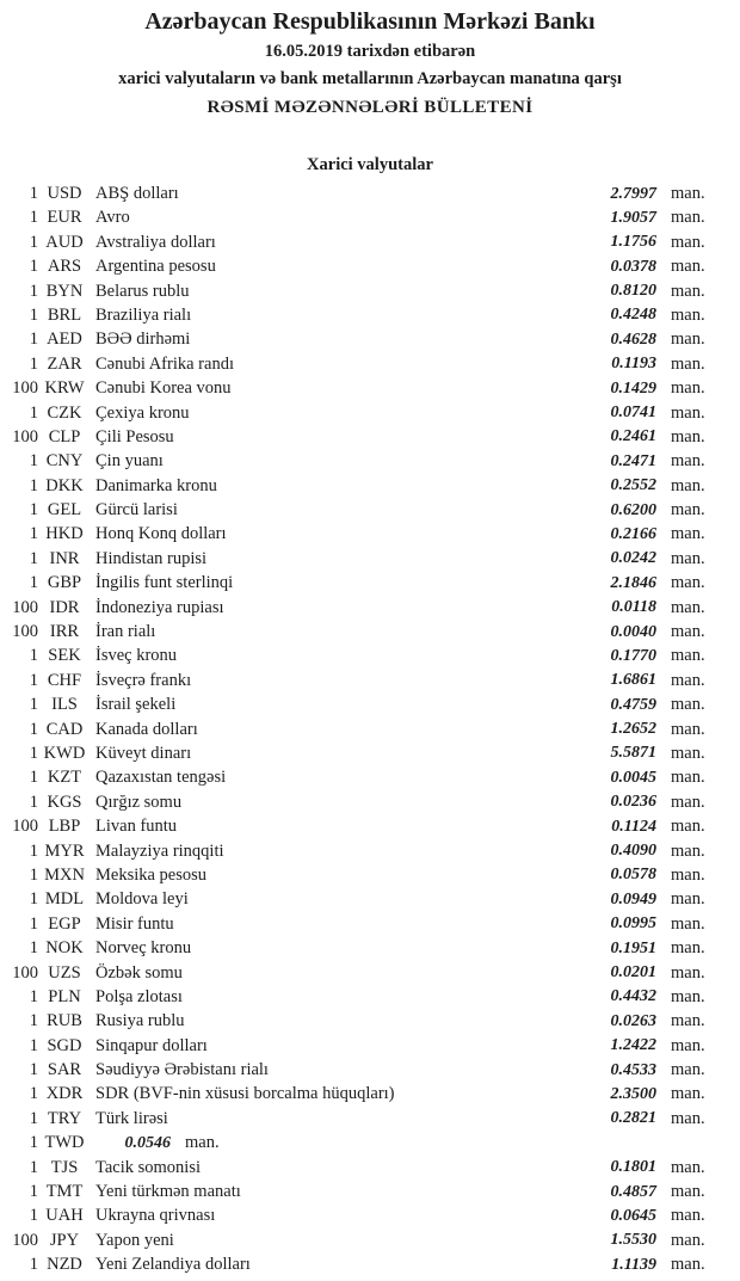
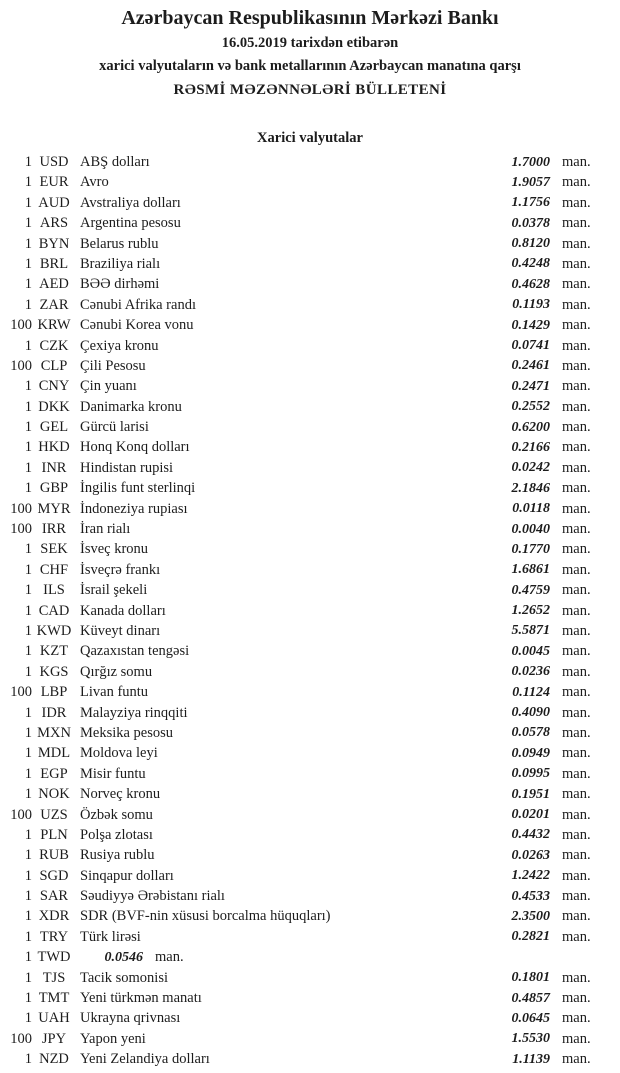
  Azərbaycan Respublikasının Mərkəzi Bankı
  16.05.2019 tarixdən etibarən
  xarici valyutaların və bank metallarının Azərbaycan manatına qarşı
  RƏSMİ MƏZƏNNƏLƏRİ BÜLLETENİ
  Xarici valyutalar
  1
  USD
  ABŞ dolları
- 2.7997
+ 1.7000
  man.
  1
  EUR
  Avro
  1.9057
  man.
  1
  AUD
  Avstraliya dolları
  1.1756
  man.
  1
  ARS
  Argentina pesosu
  0.0378
  man.
  1
  BYN
  Belarus rublu
  0.8120
  man.
  1
  BRL
  Braziliya rialı
  0.4248
  man.
  1
  AED
  BƏƏ dirhəmi
  0.4628
  man.
  1
  ZAR
  Cənubi Afrika randı
  0.1193
  man.
  100
  KRW
  Cənubi Korea vonu
  0.1429
  man.
  1
  CZK
  Çexiya kronu
  0.0741
  man.
  100
  CLP
  Çili Pesosu
  0.2461
  man.
  1
  CNY
  Çin yuanı
  0.2471
  man.
  1
  DKK
  Danimarka kronu
  0.2552
  man.
  1
  GEL
  Gürcü larisi
  0.6200
  man.
  1
  HKD
  Honq Konq dolları
  0.2166
  man.
  1
  INR
  Hindistan rupisi
  0.0242
  man.
  1
  GBP
  İngilis funt sterlinqi
  2.1846
  man.
  100
- IDR
+ MYR
  İndoneziya rupiası
  0.0118
  man.
  100
  IRR
  İran rialı
  0.0040
  man.
  1
  SEK
  İsveç kronu
  0.1770
  man.
  1
  CHF
  İsveçrə frankı
  1.6861
  man.
  1
  ILS
  İsrail şekeli
  0.4759
  man.
  1
  CAD
  Kanada dolları
  1.2652
  man.
  1
  KWD
  Küveyt dinarı
  5.5871
  man.
  1
  KZT
  Qazaxıstan tengəsi
  0.0045
  man.
  1
  KGS
  Qırğız somu
  0.0236
  man.
  100
  LBP
  Livan funtu
  0.1124
  man.
  1
- MYR
+ IDR
  Malayziya rinqqiti
  0.4090
  man.
  1
  MXN
  Meksika pesosu
  0.0578
  man.
  1
  MDL
  Moldova leyi
  0.0949
  man.
  1
  EGP
  Misir funtu
  0.0995
  man.
  1
  NOK
  Norveç kronu
  0.1951
  man.
  100
  UZS
  Özbək somu
  0.0201
  man.
  1
  PLN
  Polşa zlotası
  0.4432
  man.
  1
  RUB
  Rusiya rublu
  0.0263
  man.
  1
  SGD
  Sinqapur dolları
  1.2422
  man.
  1
  SAR
  Səudiyyə Ərəbistanı rialı
  0.4533
  man.
  1
  XDR
  SDR (BVF-nin xüsusi borcalma hüquqları)
  2.3500
  man.
  1
  TRY
  Türk lirəsi
  0.2821
  man.
  1
  TWD
  0.0546
  man.
  1
  TJS
  Tacik somonisi
  0.1801
  man.
  1
  TMT
  Yeni türkmən manatı
  0.4857
  man.
  1
  UAH
  Ukrayna qrivnası
  0.0645
  man.
  100
  JPY
  Yapon yeni
  1.5530
  man.
  1
  NZD
  Yeni Zelandiya dolları
  1.1139
  man.
